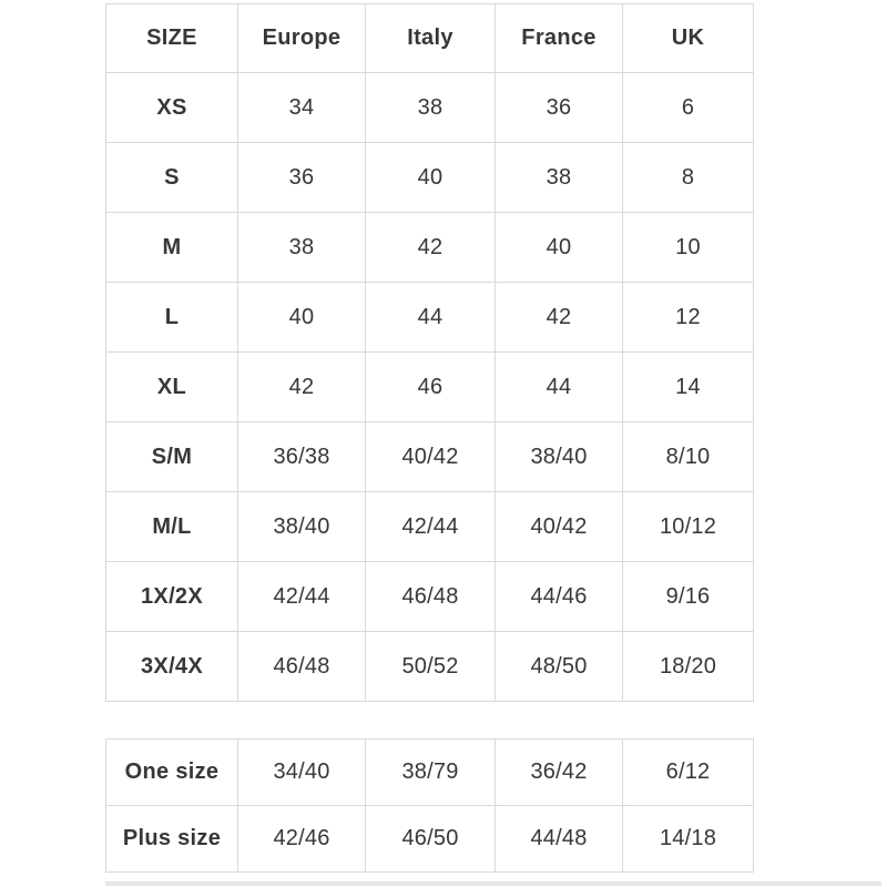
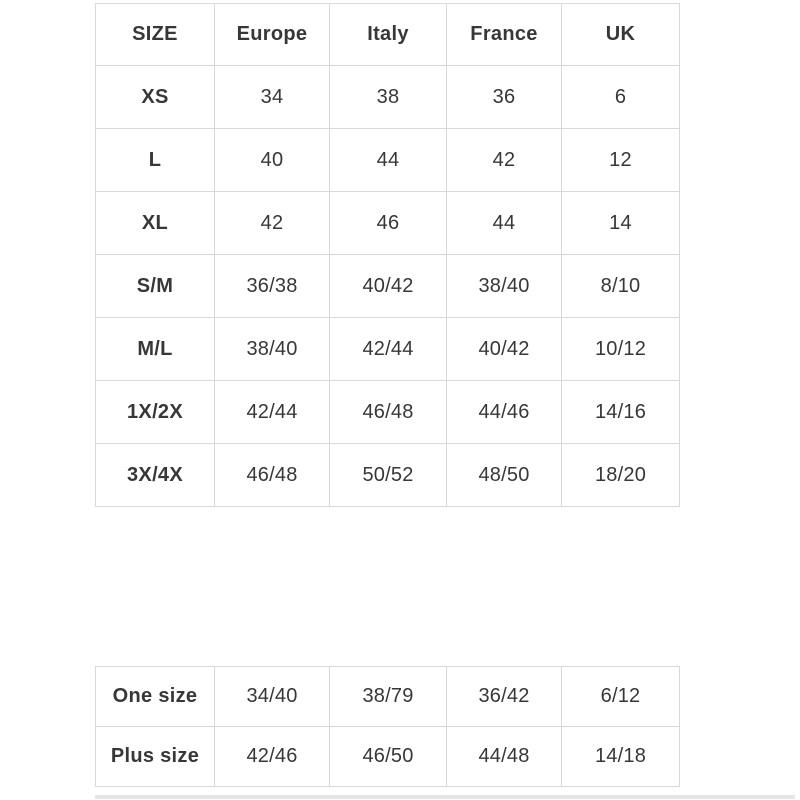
  SIZE	Europe	Italy	France	UK
  XS	34	38	36	6
- S	36	40	38	8
- M	38	42	40	10
  L	40	44	42	12
  XL	42	46	44	14
  S/M	36/38	40/42	38/40	8/10
  M/L	38/40	42/44	40/42	10/12
- 1X/2X	42/44	46/48	44/46	9/16
+ 1X/2X	42/44	46/48	44/46	14/16
  3X/4X	46/48	50/52	48/50	18/20
  One size	34/40	38/79	36/42	6/12
  Plus size	42/46	46/50	44/48	14/18
